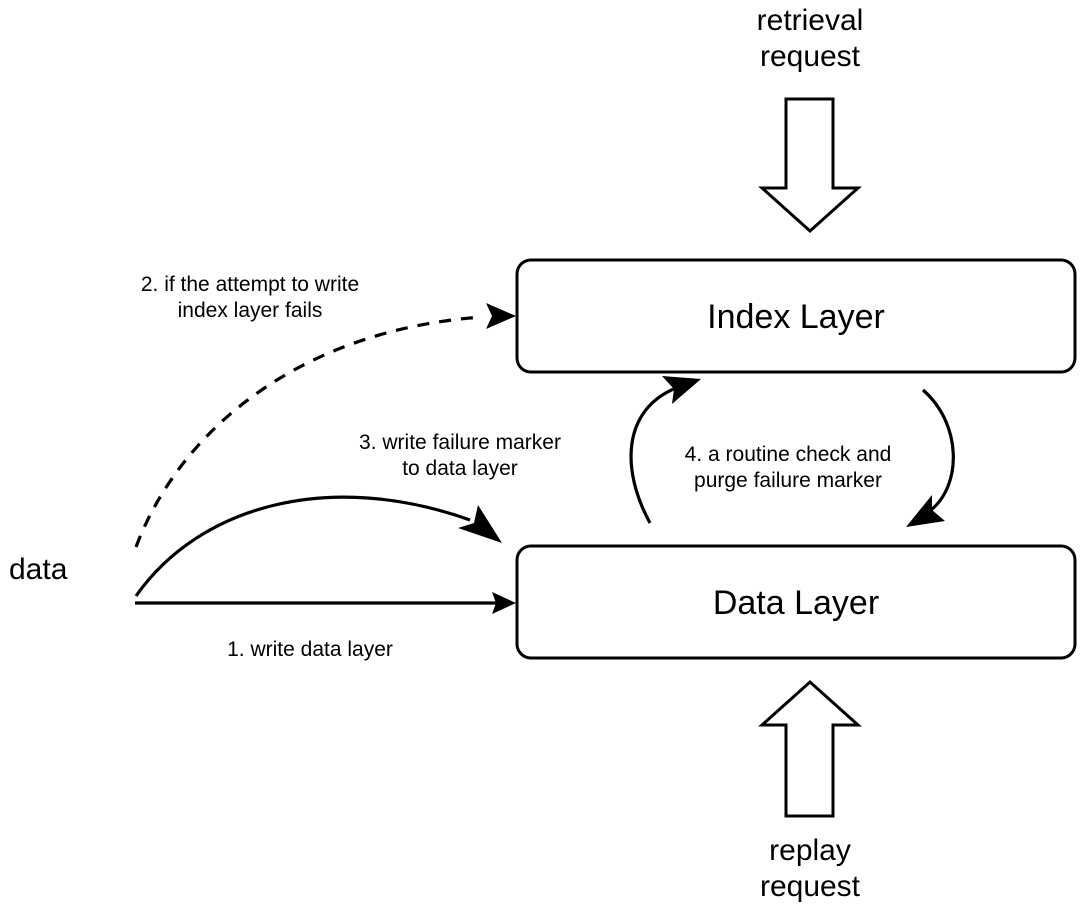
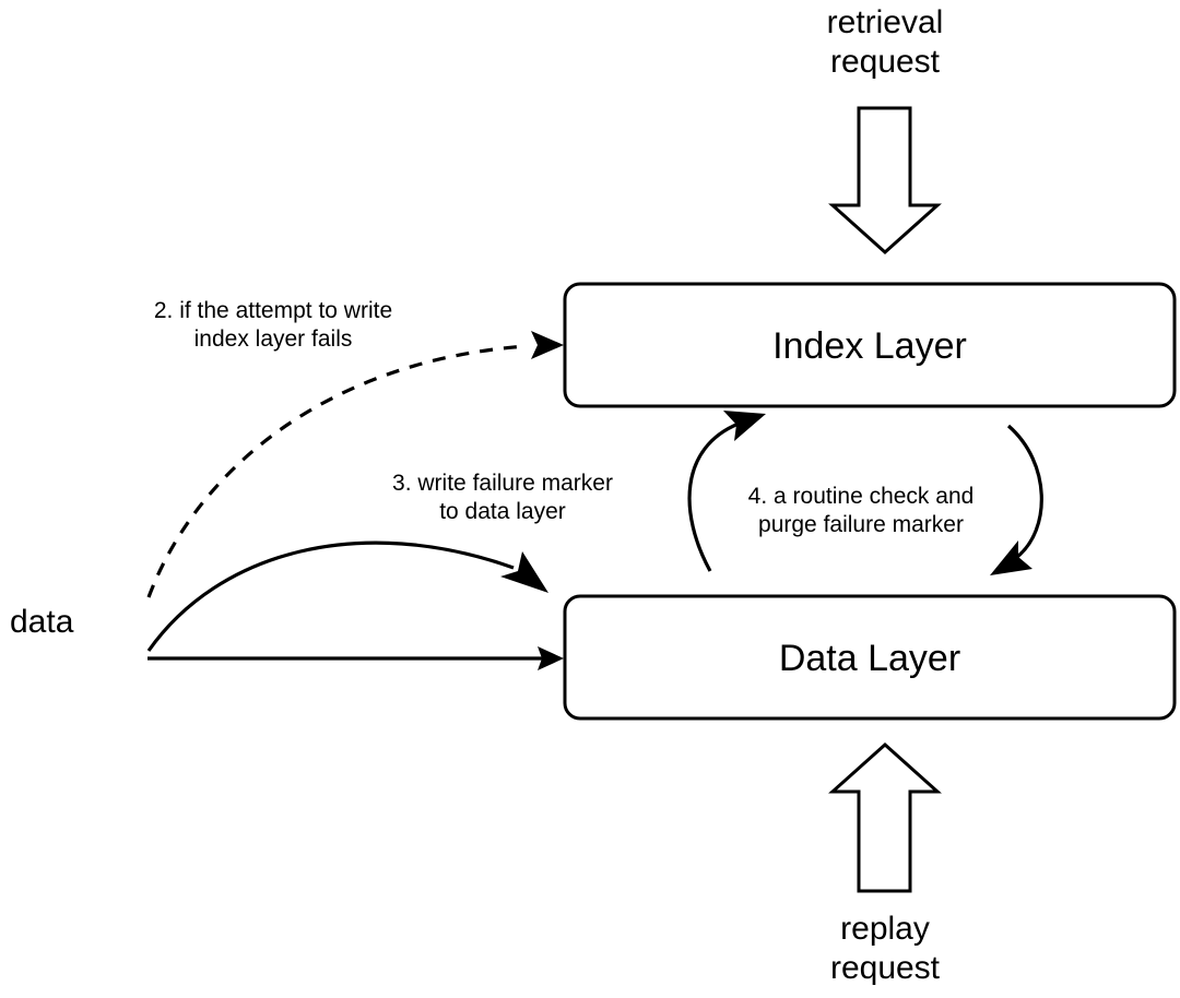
  Index Layer
  Data Layer
  retrieval
  request
  replay
  request
  data
- 1. write data layer
  2. if the attempt to write
  index layer fails
  3. write failure marker
  to data layer
  4. a routine check and
  purge failure marker
